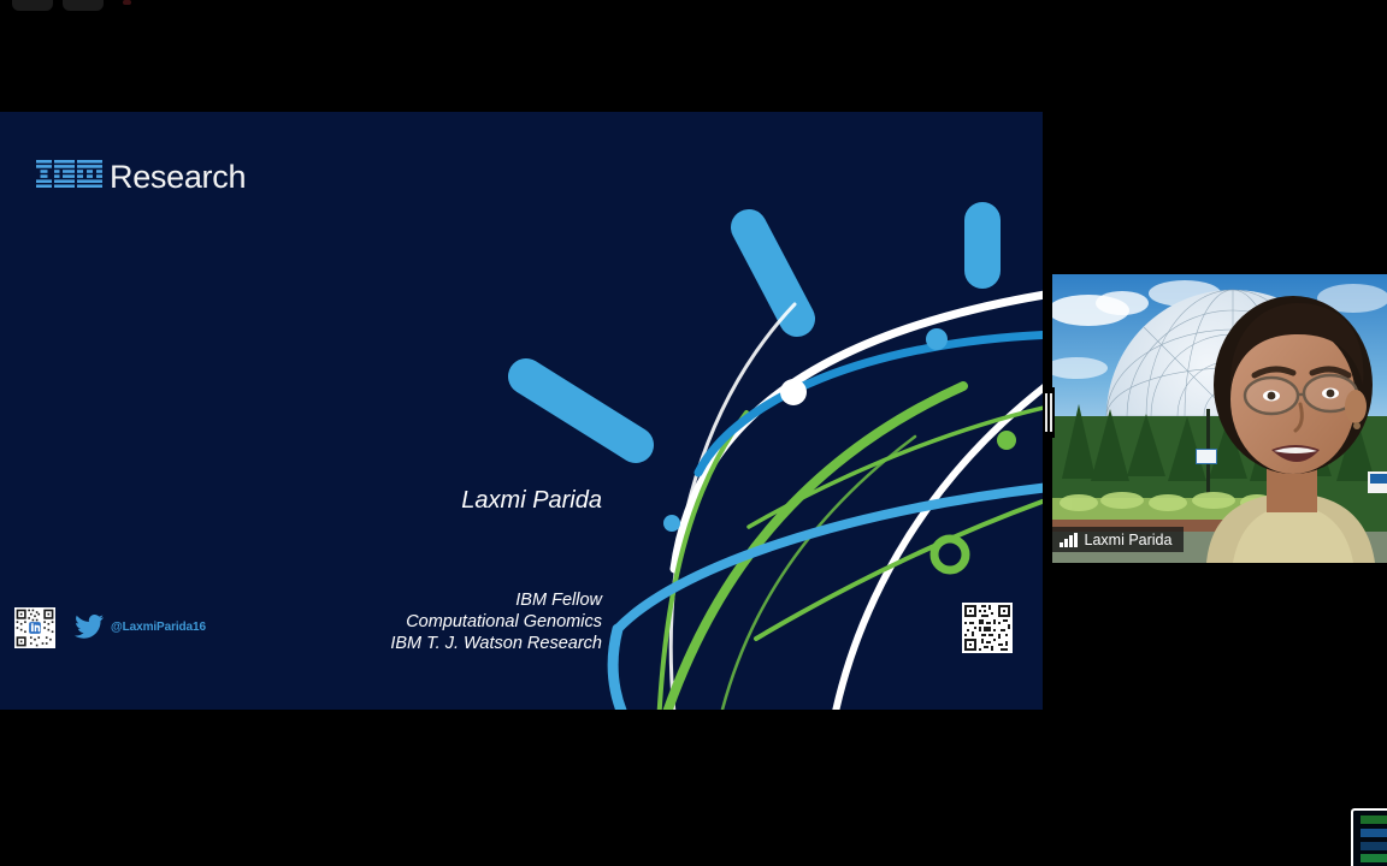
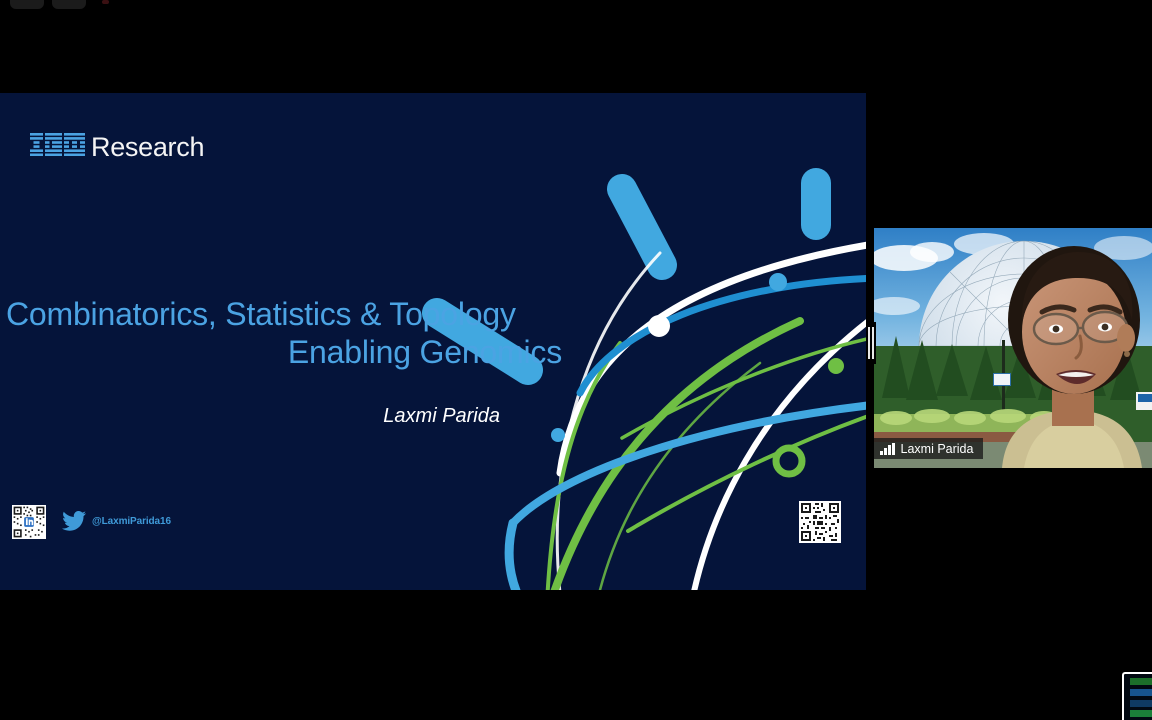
  Research
+ Combinatorics, Statistics & Topology
+ Enabling Genomics
  Laxmi Parida
- IBM Fellow
- Computational Genomics
- IBM T. J. Watson Research
  @LaxmiParida16
  Laxmi Parida
